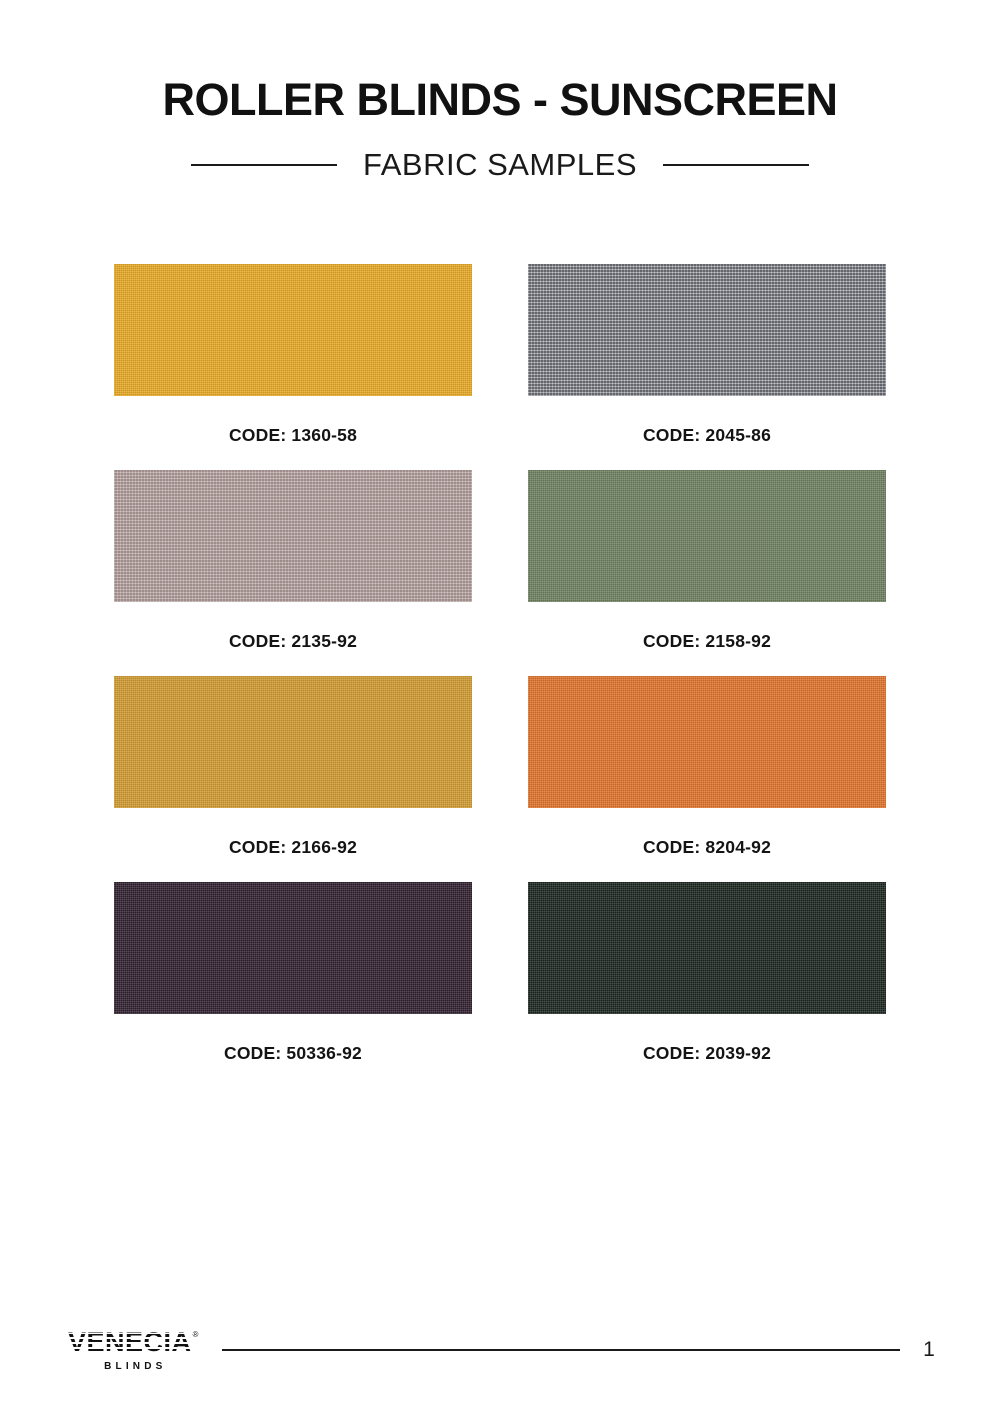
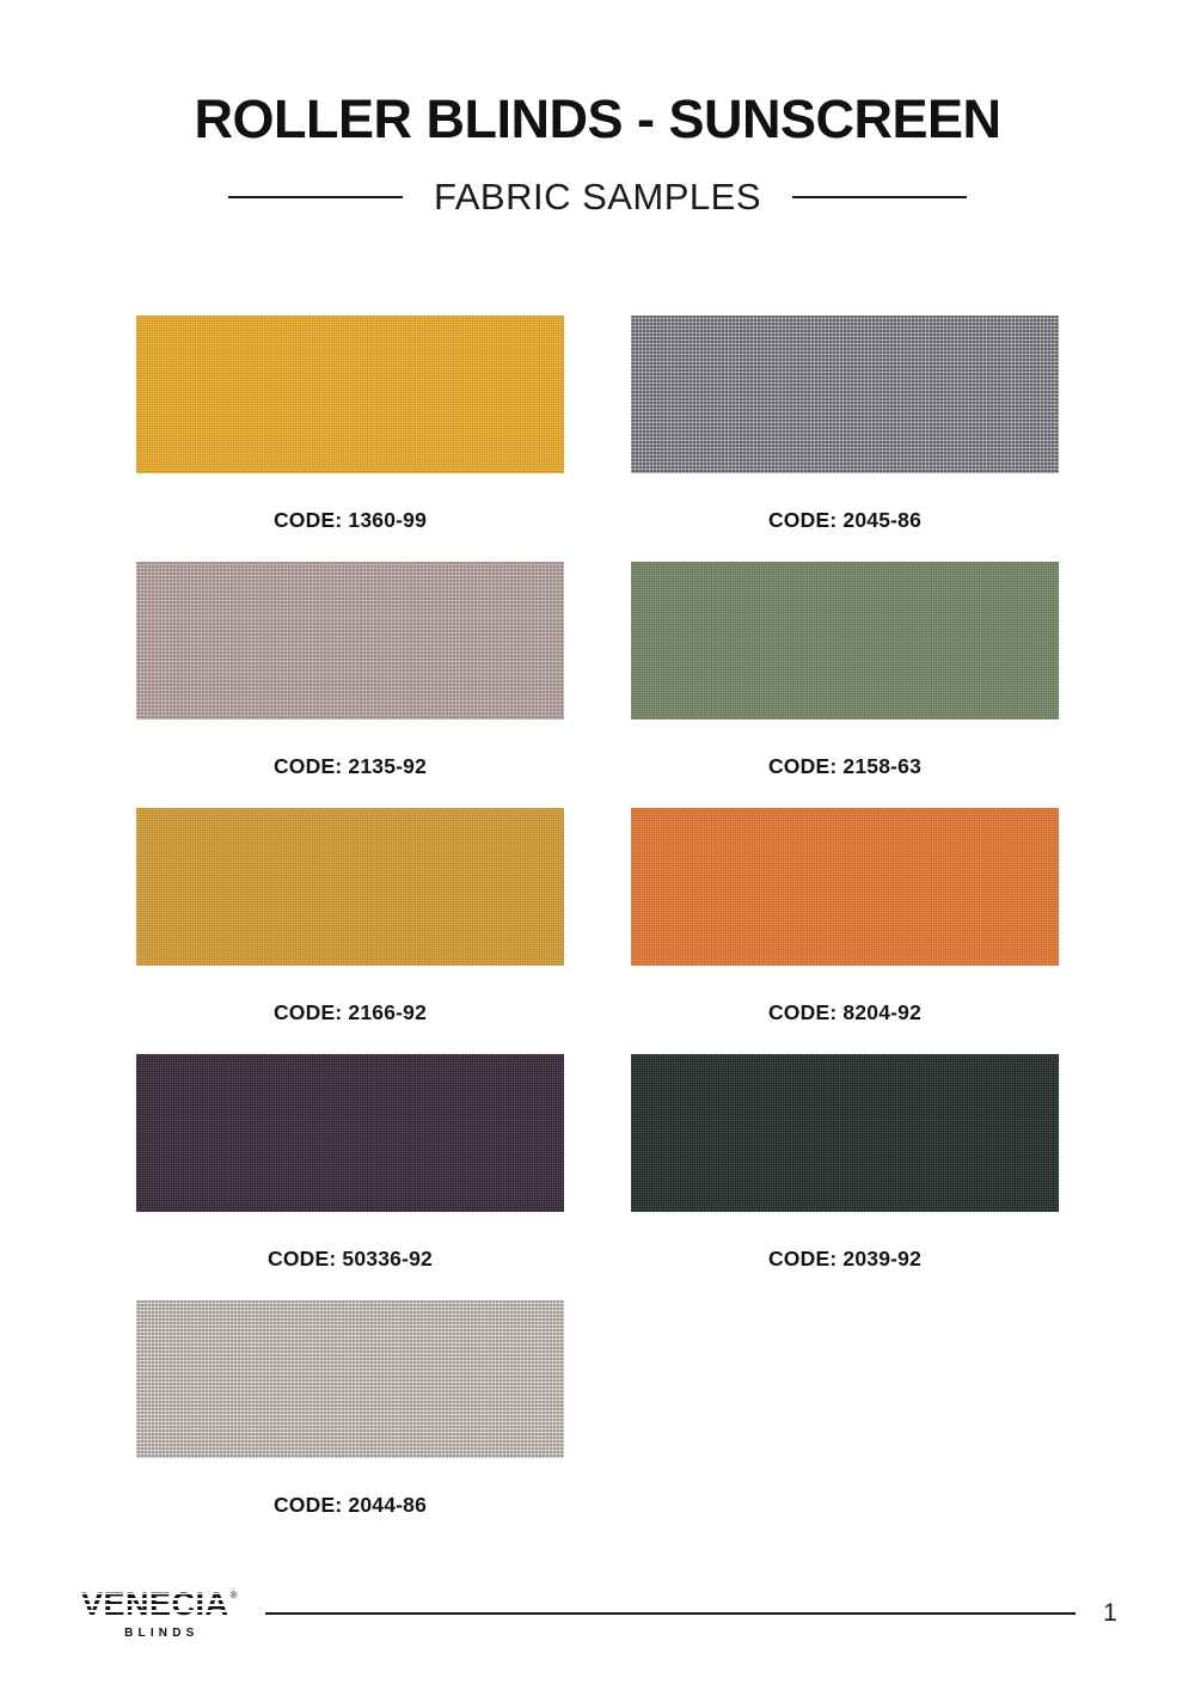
  ROLLER BLINDS - SUNSCREEN
  FABRIC SAMPLES
- CODE: 1360-58
+ CODE: 1360-99
  CODE: 2045-86
  CODE: 2135-92
- CODE: 2158-92
+ CODE: 2158-63
  CODE: 2166-92
  CODE: 8204-92
  CODE: 50336-92
  CODE: 2039-92
+ CODE: 2044-86
  VENECIA
  ®
  BLINDS
  1
